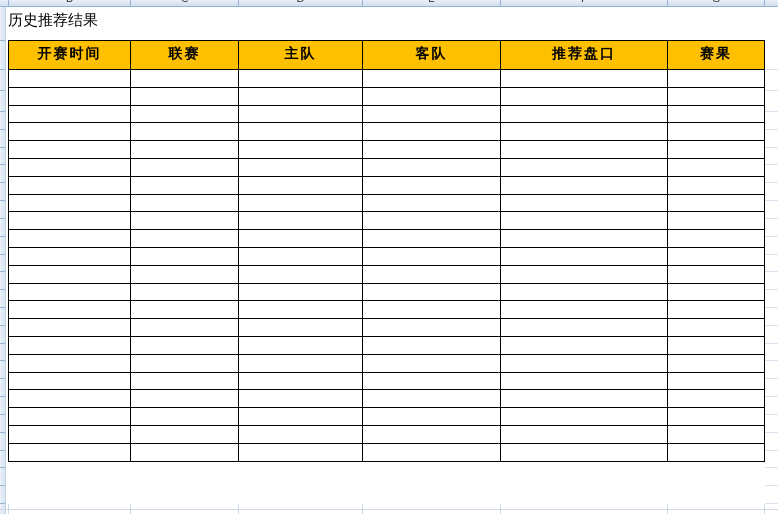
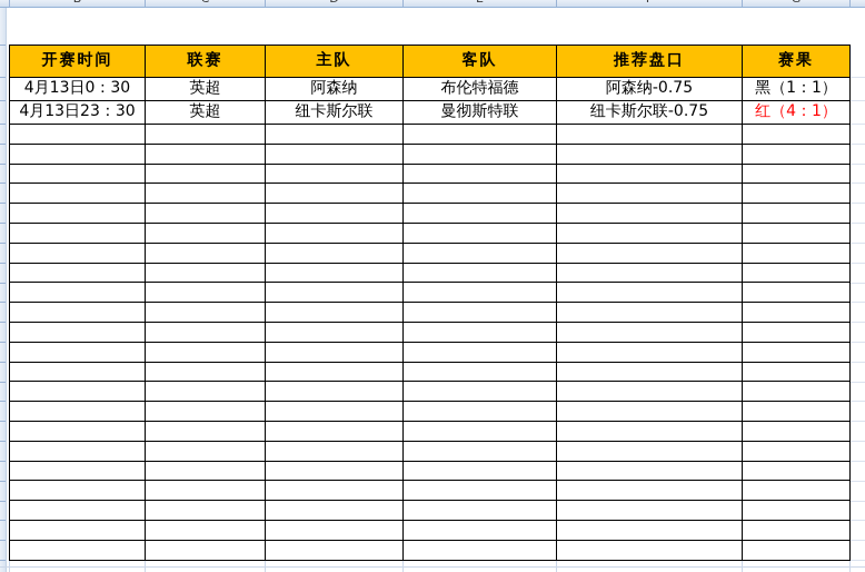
- 历史推荐结果
  开赛时间	联赛	主队	客队	推荐盘口	赛果
+ 4月13日0：30	英超	阿森纳	布伦特福德	阿森纳-0.75	黑（1：1）
+ 4月13日23：30	英超	纽卡斯尔联	曼彻斯特联	纽卡斯尔联-0.75	红（4：1）
